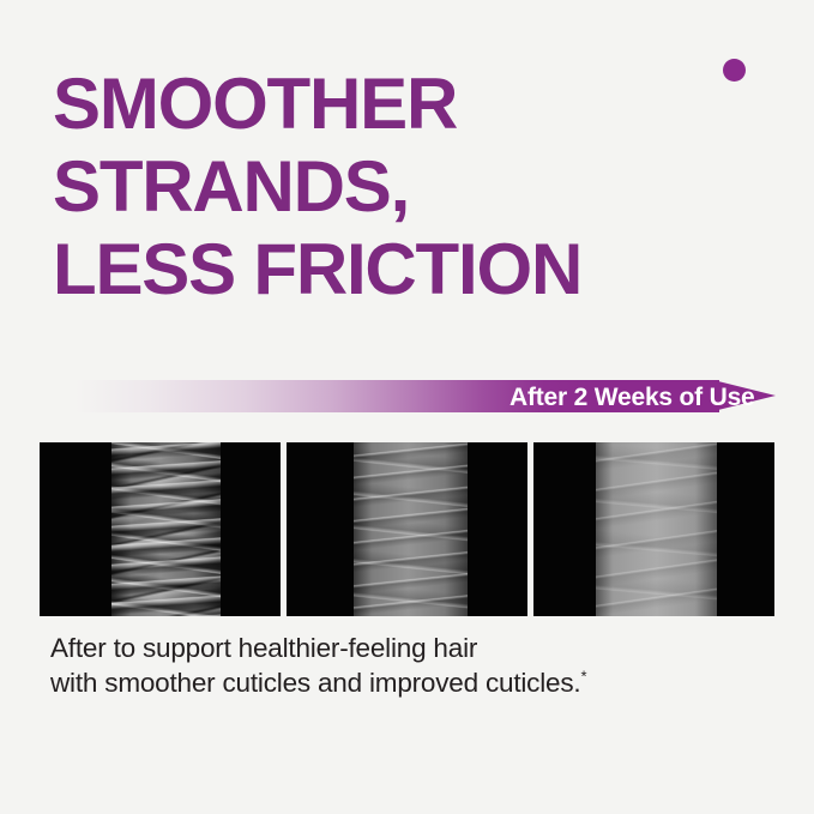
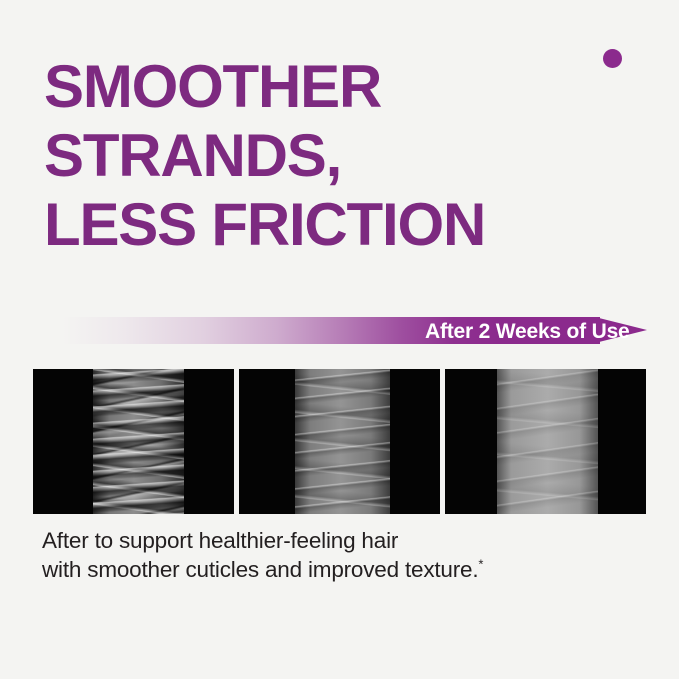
  SMOOTHER
  STRANDS,
  LESS FRICTION
  After 2 Weeks of Use
  After to support healthier-feeling hair
- with smoother cuticles and improved cuticles.*
+ with smoother cuticles and improved texture.*
